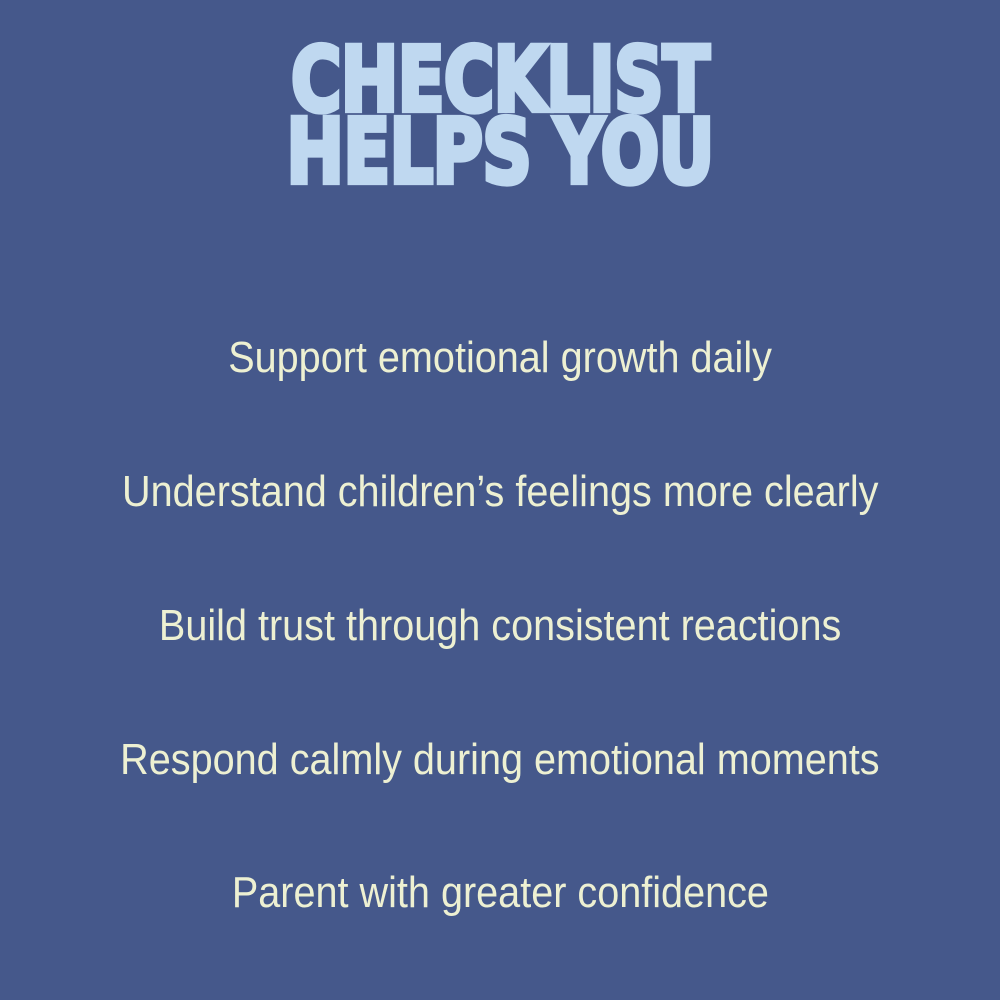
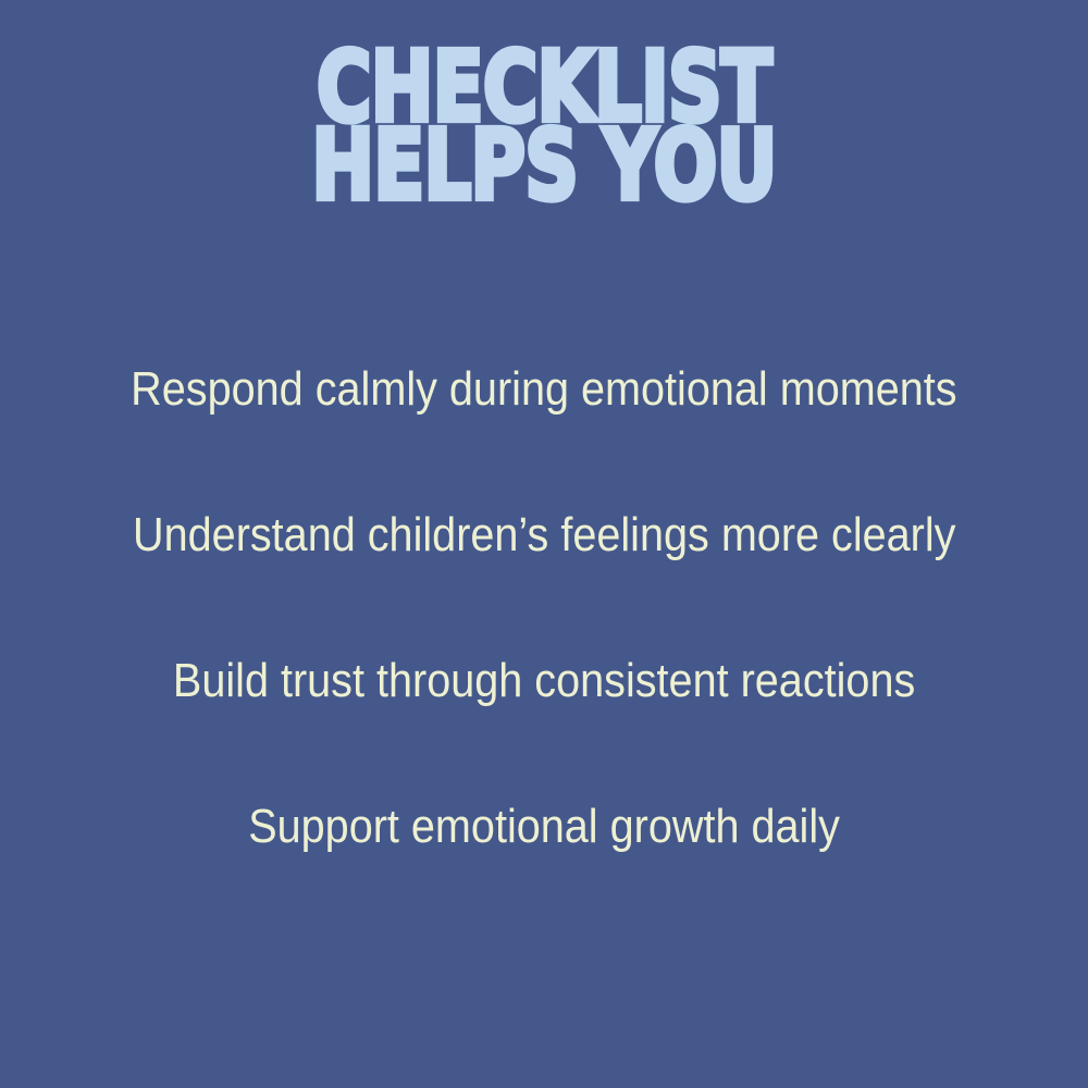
  CHECKLIST
  HELPS YOU
- Support emotional growth daily
+ Respond calmly during emotional moments
  Understand children’s feelings more clearly
  Build trust through consistent reactions
- Respond calmly during emotional moments
+ Support emotional growth daily
- Parent with greater confidence
